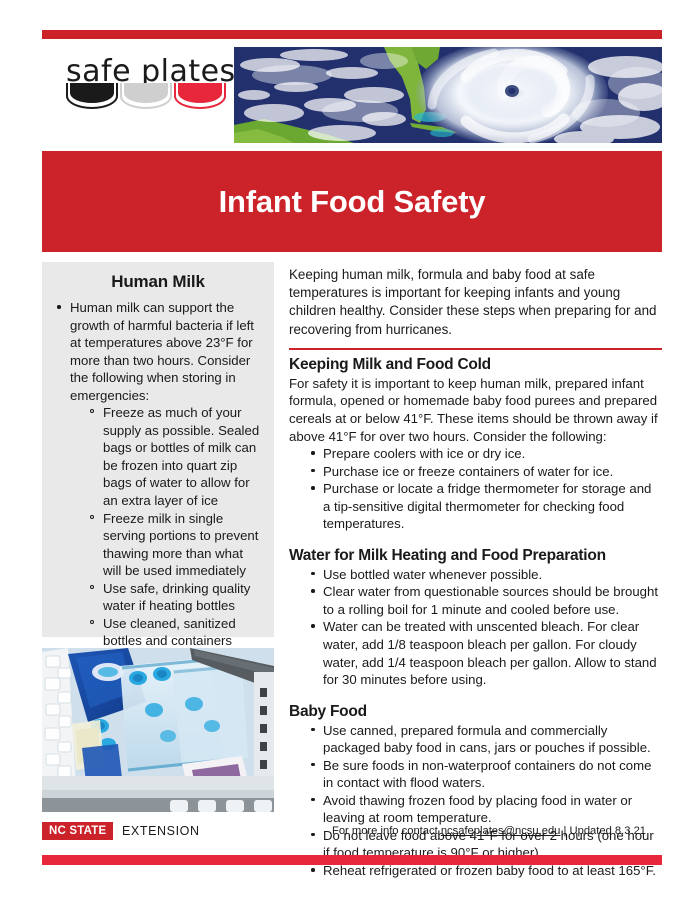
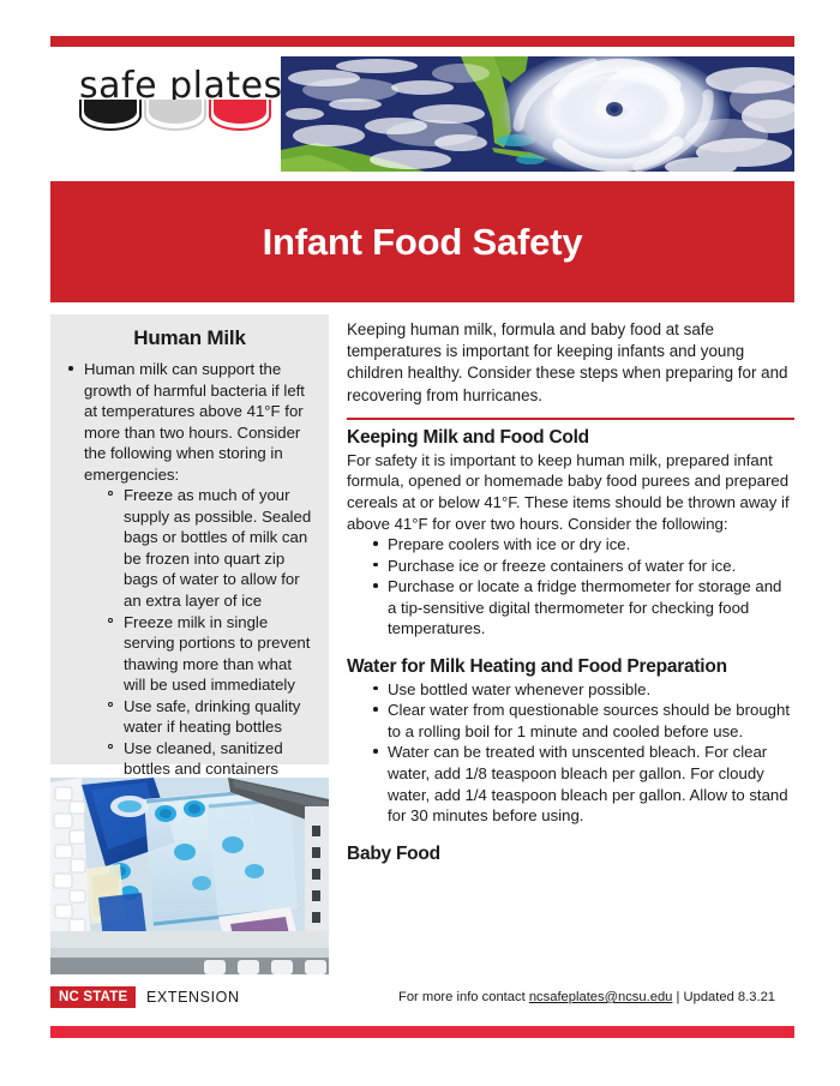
  safe plates
  Infant Food Safety
  Human Milk
- Human milk can support the growth of harmful bacteria if left at temperatures above 23°F for more than two hours. Consider the following when storing in emergencies:
+ Human milk can support the growth of harmful bacteria if left at temperatures above 41°F for more than two hours. Consider the following when storing in emergencies:
  Freeze as much of your supply as possible. Sealed bags or bottles of milk can be frozen into quart zip bags of water to allow for an extra layer of ice
  Freeze milk in single serving portions to prevent thawing more than what will be used immediately
  Use safe, drinking quality water if heating bottles
  Use cleaned, sanitized bottles and containers
  Keeping human milk, formula and baby food at safe temperatures is important for keeping infants and young children healthy. Consider these steps when preparing for and recovering from hurricanes.
  Keeping Milk and Food Cold
  For safety it is important to keep human milk, prepared infant formula, opened or homemade baby food purees and prepared cereals at or below 41°F. These items should be thrown away if above 41°F for over two hours. Consider the following:
  Prepare coolers with ice or dry ice.
  Purchase ice or freeze containers of water for ice.
  Purchase or locate a fridge thermometer for storage and a tip-sensitive digital thermometer for checking food temperatures.
  Water for Milk Heating and Food Preparation
  Use bottled water whenever possible.
  Clear water from questionable sources should be brought to a rolling boil for 1 minute and cooled before use.
  Water can be treated with unscented bleach. For clear water, add 1/8 teaspoon bleach per gallon. For cloudy water, add 1/4 teaspoon bleach per gallon. Allow to stand for 30 minutes before using.
  Baby Food
- Use canned, prepared formula and commercially packaged baby food in cans, jars or pouches if possible.
- Be sure foods in non-waterproof containers do not come in contact with flood waters.
- Avoid thawing frozen food by placing food in water or leaving at room temperature.
- Do not leave food above 41°F for over 2 hours (one hour if food temperature is 90°F or higher).
- Reheat refrigerated or frozen baby food to at least 165°F.
  NC STATE
  EXTENSION
  For more info contact ncsafeplates@ncsu.edu | Updated 8.3.21
